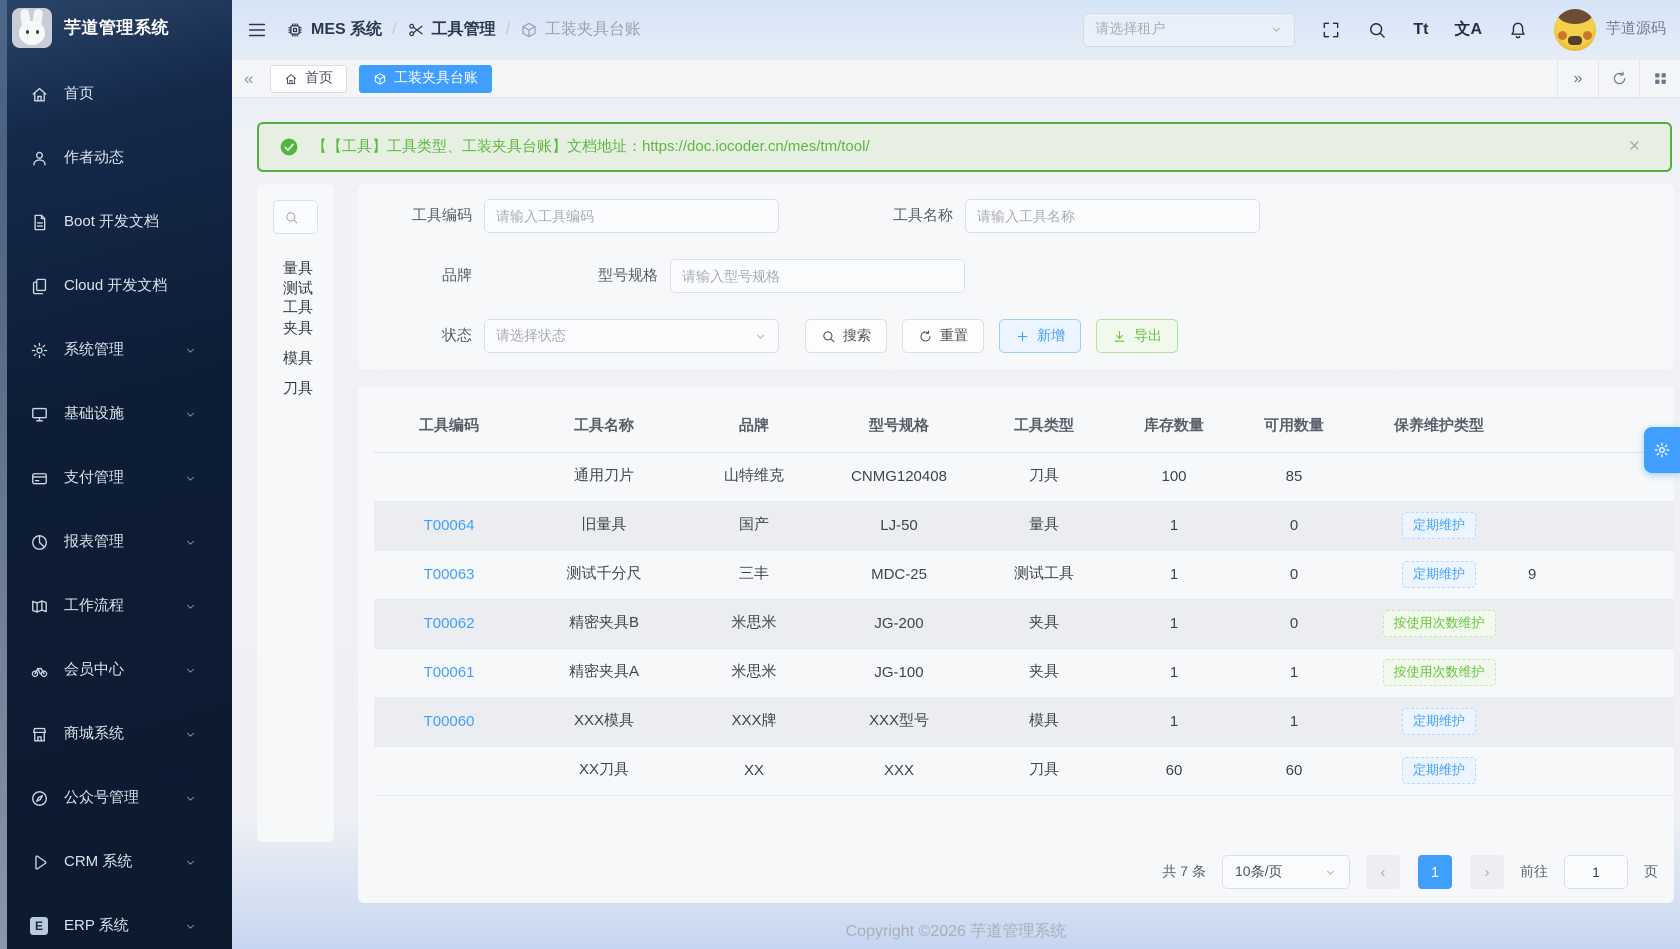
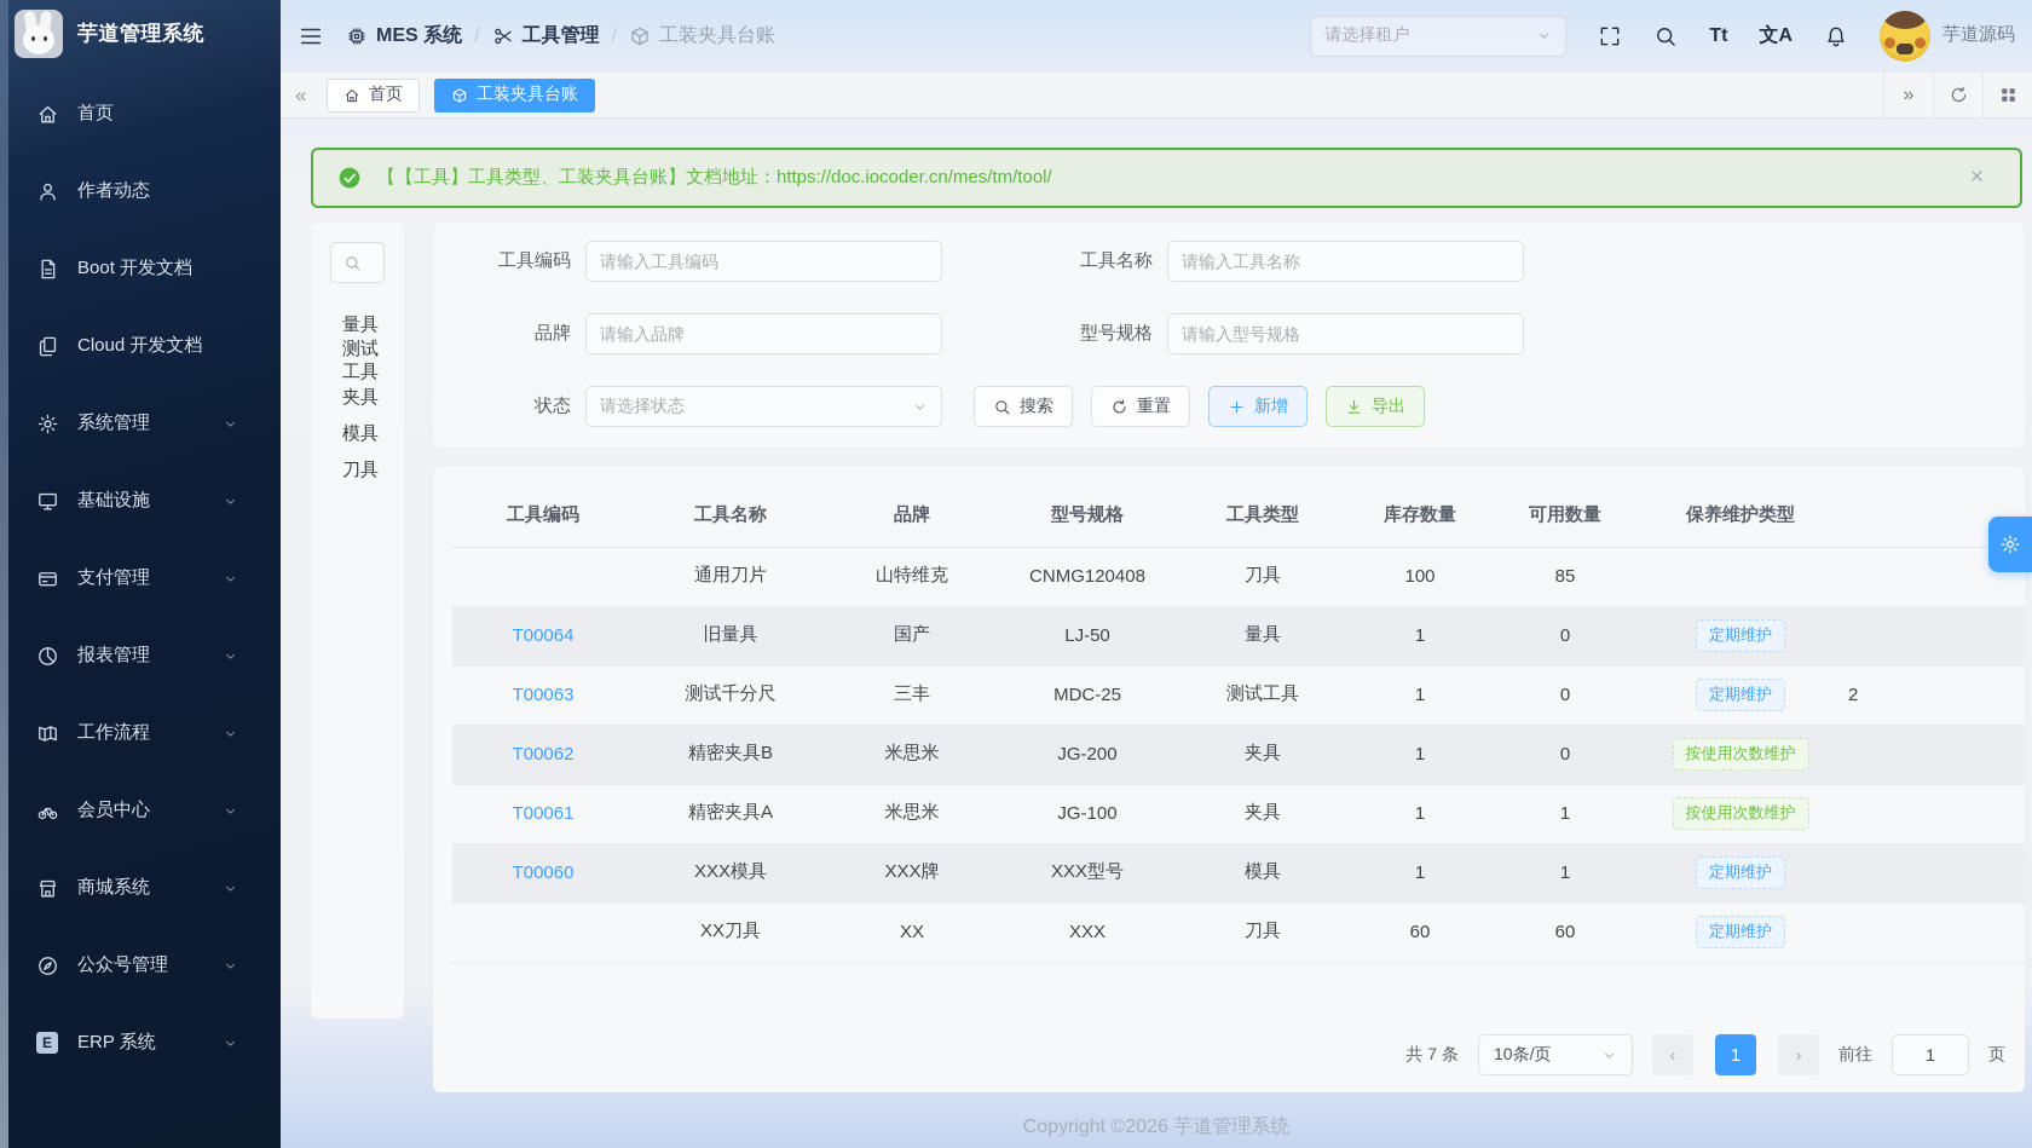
  芋道管理系统
  首页
  作者动态
  Boot 开发文档
  Cloud 开发文档
  系统管理
  基础设施
  支付管理
  报表管理
  工作流程
  会员中心
  商城系统
  公众号管理
- CRM 系统
  E
  ERP 系统
  MES 系统
  /
  工具管理
  /
  工装夹具台账
  请选择租户
  Tt
  文A
  芋道源码
  «
  首页
  工装夹具台账
  »
  【【工具】工具类型、工装夹具台账】文档地址：https://doc.iocoder.cn/mes/tm/tool/
  ×
  量具
  测试工具
  夹具
  模具
  刀具
  工具编码
  请输入工具编码
  工具名称
  请输入工具名称
  品牌
+ 请输入品牌
  型号规格
  请输入型号规格
  状态
  请选择状态
  搜索
  重置
  新增
  导出
  工具编码	工具名称	品牌	型号规格	工具类型	库存数量	可用数量	保养维护类型
  	通用刀片	山特维克	CNMG120408	刀具	100	85
  T00064	旧量具	国产	LJ-50	量具	1	0	定期维护
- T00063	测试千分尺	三丰	MDC-25	测试工具	1	0	定期维护	9
+ T00063	测试千分尺	三丰	MDC-25	测试工具	1	0	定期维护	2
  T00062	精密夹具B	米思米	JG-200	夹具	1	0	按使用次数维护
  T00061	精密夹具A	米思米	JG-100	夹具	1	1	按使用次数维护
  T00060	XXX模具	XXX牌	XXX型号	模具	1	1	定期维护
  	XX刀具	XX	XXX	刀具	60	60	定期维护
  共 7 条
  10条/页
  ‹
  1
  ›
  前往
  1
  页
  Copyright ©2026 芋道管理系统
